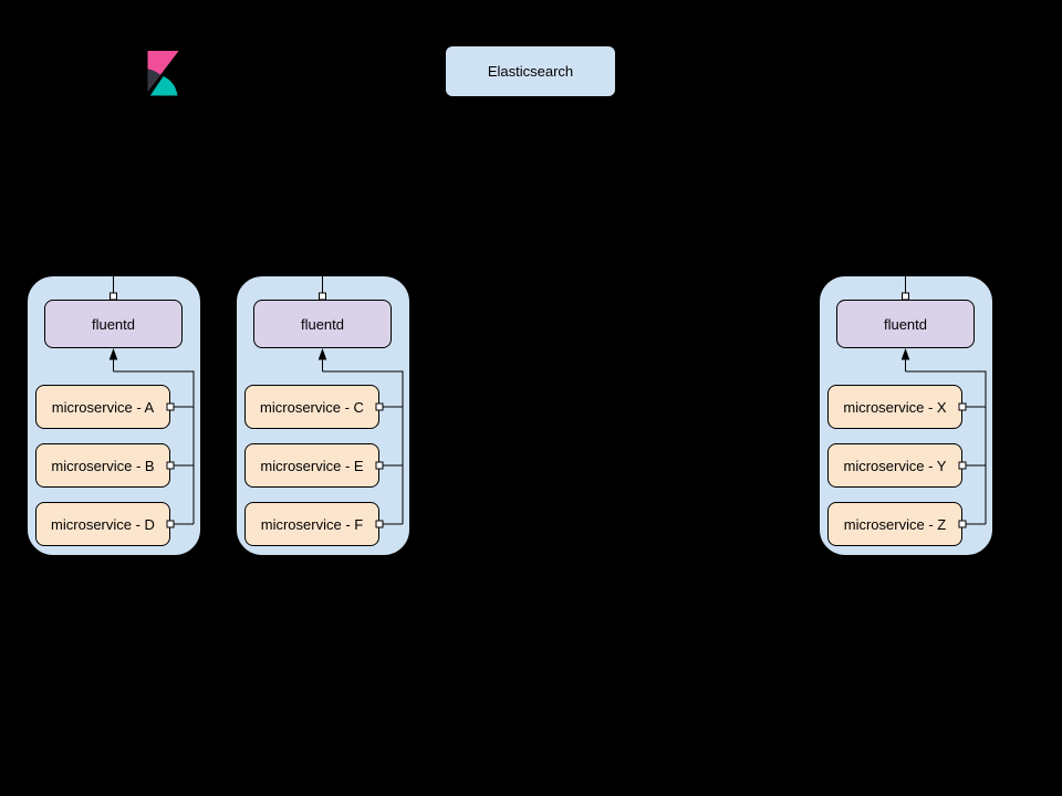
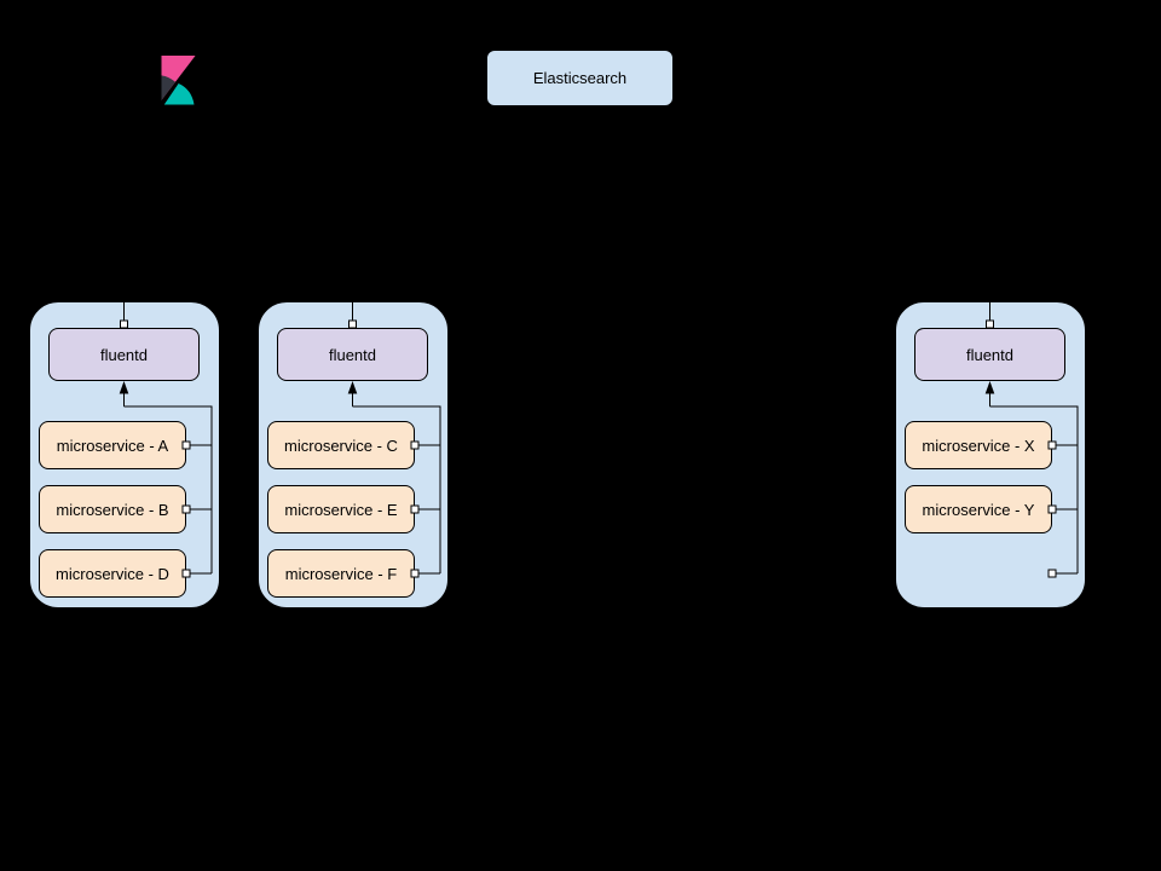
  Elasticsearch
  fluentd
  microservice - A
  microservice - B
  microservice - D
  fluentd
  microservice - C
  microservice - E
  microservice - F
  fluentd
  microservice - X
  microservice - Y
- microservice - Z
